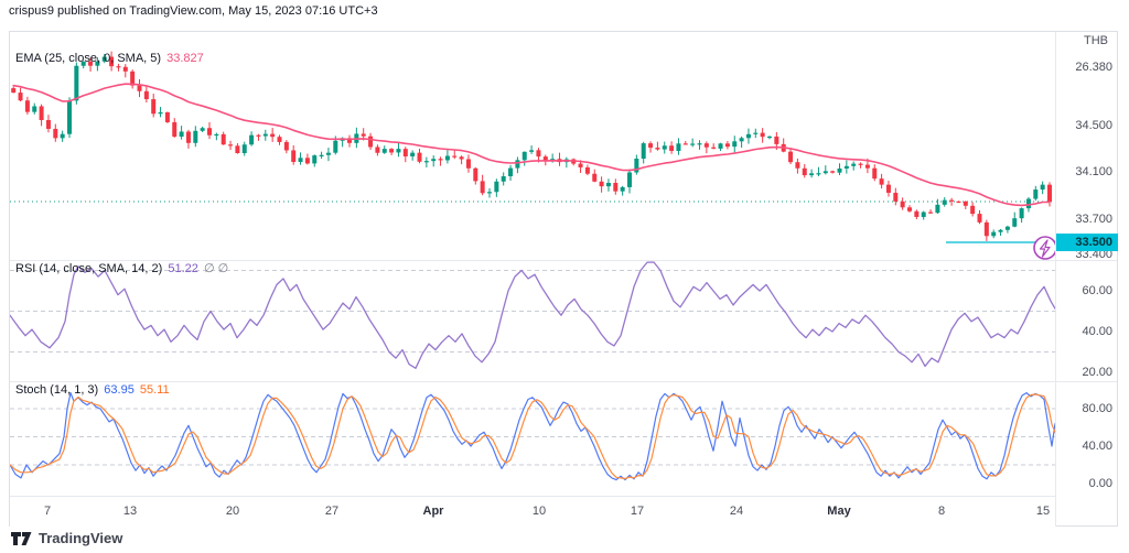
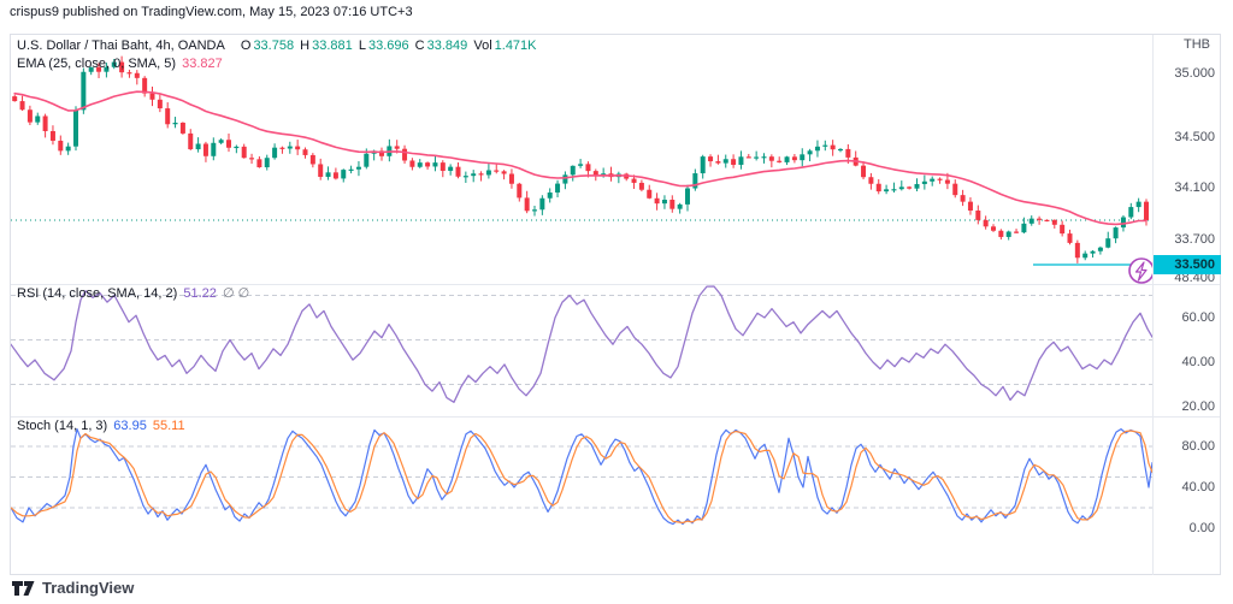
  crispus9 published on TradingView.com, May 15, 2023 07:16 UTC+3
+ U.S. Dollar / Thai Baht, 4h, OANDA O 33.758 H 33.881 L 33.696 C 33.849 Vol 1.471K
  EMA (25, close, 0, SMA, 5) 33.827
  RSI (14, close, SMA, 14, 2) 51.22 ∅ ∅
  Stoch (14, 1, 3) 63.95 55.11
  THB
  33.500
- 26.380
+ 35.000
  34.500
  34.100
  33.700
- 33.400
+ 48.400
  60.00
  40.00
  20.00
  80.00
  40.00
  0.00
- 7
- 13
- 20
- 27
- Apr
- 10
- 17
- 24
- May
- 8
- 15
  TradingView
